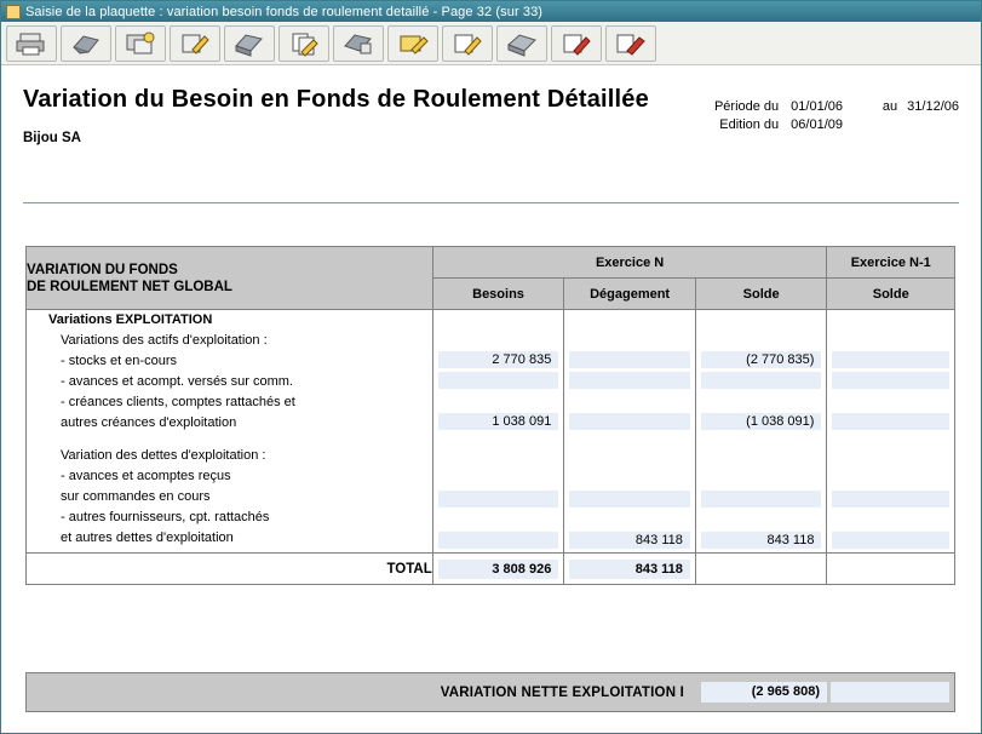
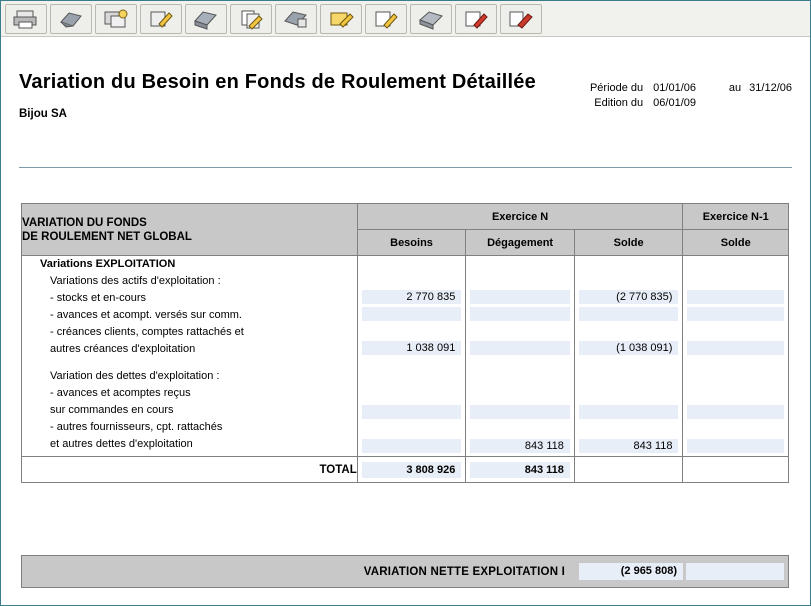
- Saisie de la plaquette : variation besoin fonds de roulement detaillé - Page 32 (sur 33)
  Variation du Besoin en Fonds de Roulement Détaillée
  Période du
  01/01/06
  au
  31/12/06
  Edition du
  06/01/09
  Bijou SA
  VARIATION DU FONDS DE ROULEMENT NET GLOBAL	Exercice N	Exercice N-1
  Besoins	Dégagement	Solde	Solde
  Variations EXPLOITATION Variations des actifs d'exploitation : - stocks et en-cours - avances et acompt. versés sur comm. - créances clients, comptes rattachés et autres créances d'exploitation Variation des dettes d'exploitation : - avances et acomptes reçus sur commandes en cours - autres fournisseurs, cpt. rattachés et autres dettes d'exploitation	2 770 835 1 038 091	843 118	(2 770 835) (1 038 091) 843 118
  TOTAL	3 808 926	843 118
  VARIATION NETTE EXPLOITATION I
  (2 965 808)
